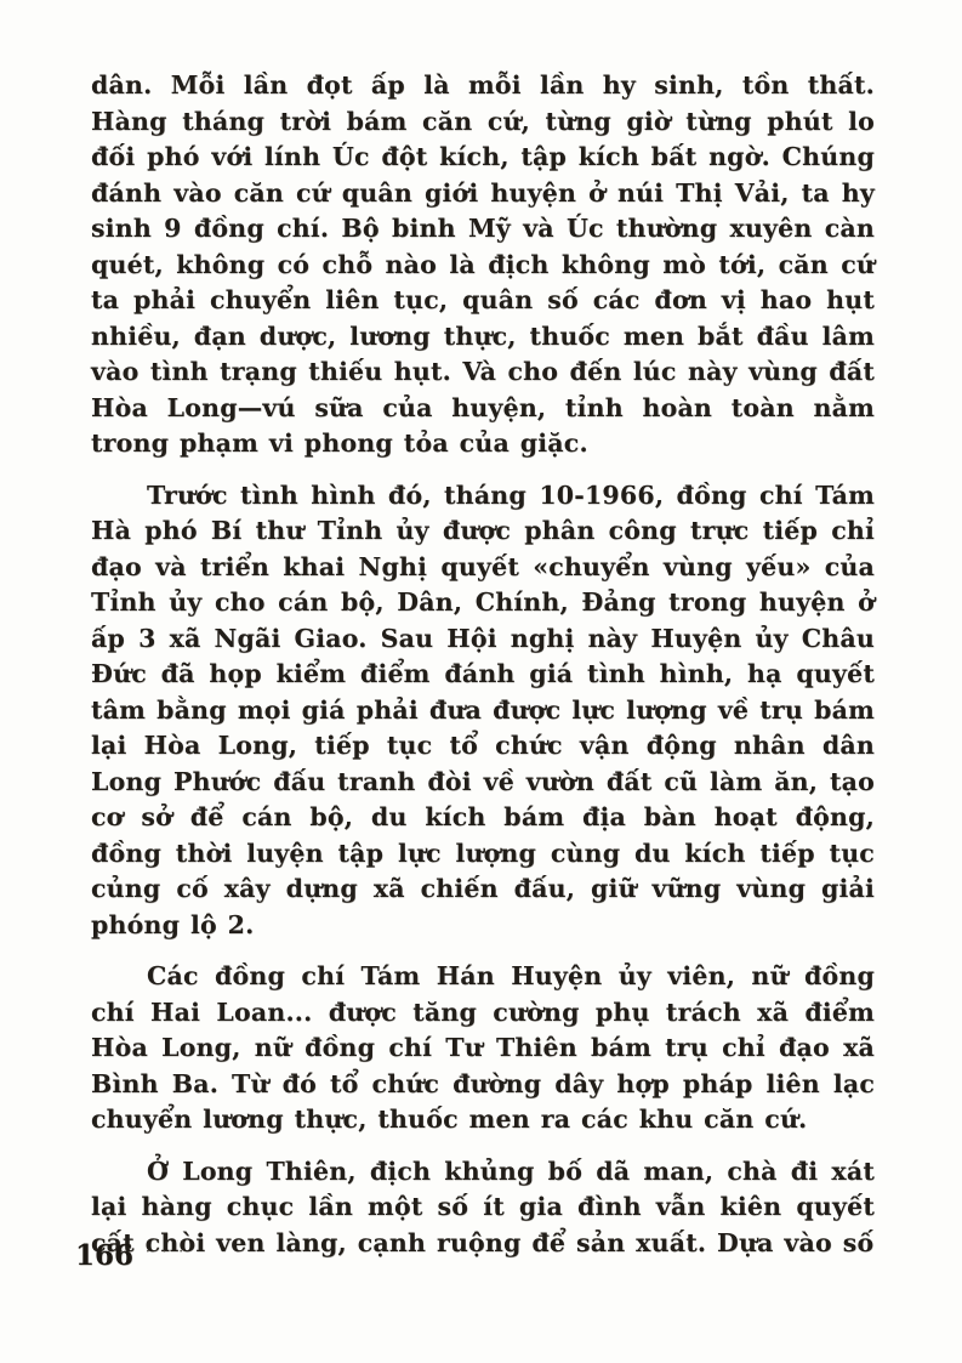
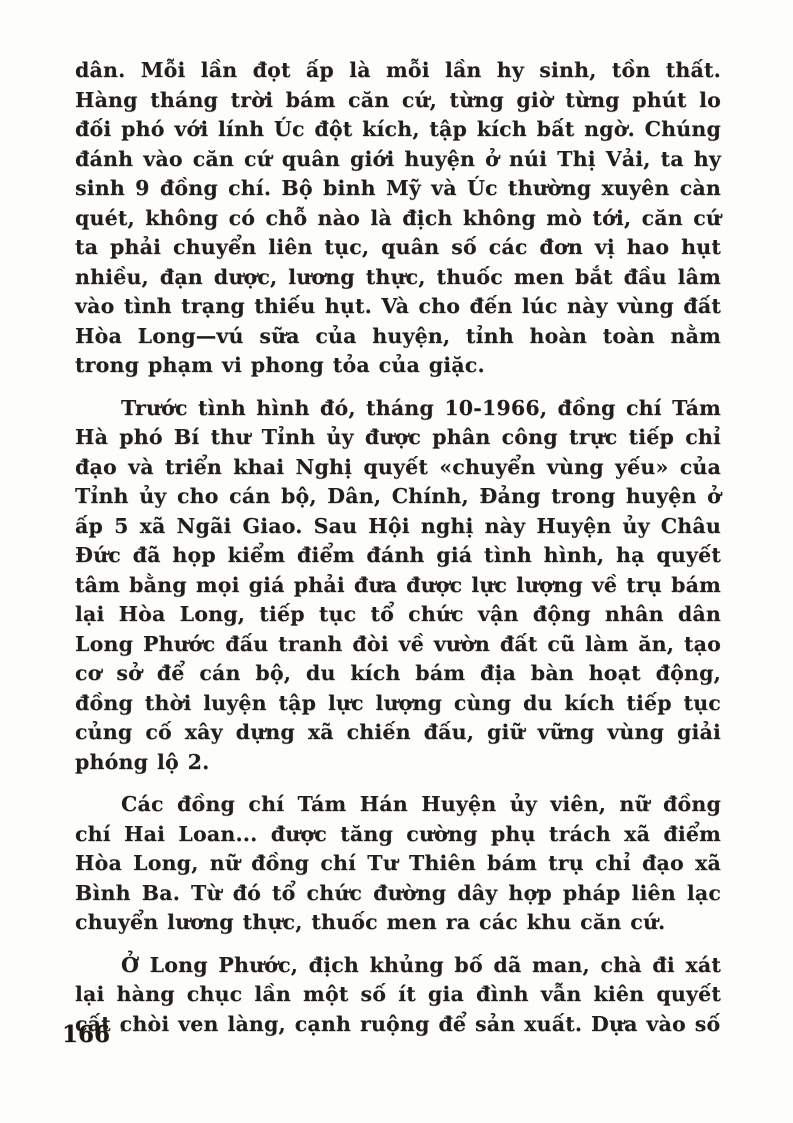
  dân. Mỗi lần đọt ấp là mỗi lần hy sinh, tồn thất. Hàng tháng trời bám căn cứ, từng giờ từng phút lo đối phó với lính Úc đột kích, tập kích bất ngờ. Chúng đánh vào căn cứ quân giới huyện ở núi Thị Vải, ta hy sinh 9 đồng chí. Bộ binh Mỹ và Úc thường xuyên càn quét, không có chỗ nào là địch không mò tới, căn cứ ta phải chuyển liên tục, quân số các đơn vị hao hụt nhiều, đạn dược, lương thực, thuốc men bắt đầu lâm vào tình trạng thiếu hụt. Và cho đến lúc này vùng đất Hòa Long—vú sữa của huyện, tỉnh hoàn toàn nằm trong phạm vi phong tỏa của giặc.
- Trước tình hình đó, tháng 10-1966, đồng chí Tám Hà phó Bí thư Tỉnh ủy được phân công trực tiếp chỉ đạo và triển khai Nghị quyết «chuyển vùng yếu» của Tỉnh ủy cho cán bộ, Dân, Chính, Đảng trong huyện ở ấp 3 xã Ngãi Giao. Sau Hội nghị này Huyện ủy Châu Đức đã họp kiểm điểm đánh giá tình hình, hạ quyết tâm bằng mọi giá phải đưa được lực lượng về trụ bám lại Hòa Long, tiếp tục tổ chức vận động nhân dân Long Phước đấu tranh đòi về vườn đất cũ làm ăn, tạo cơ sở để cán bộ, du kích bám địa bàn hoạt động, đồng thời luyện tập lực lượng cùng du kích tiếp tục củng cố xây dựng xã chiến đấu, giữ vững vùng giải phóng lộ 2.
+ Trước tình hình đó, tháng 10-1966, đồng chí Tám Hà phó Bí thư Tỉnh ủy được phân công trực tiếp chỉ đạo và triển khai Nghị quyết «chuyển vùng yếu» của Tỉnh ủy cho cán bộ, Dân, Chính, Đảng trong huyện ở ấp 5 xã Ngãi Giao. Sau Hội nghị này Huyện ủy Châu Đức đã họp kiểm điểm đánh giá tình hình, hạ quyết tâm bằng mọi giá phải đưa được lực lượng về trụ bám lại Hòa Long, tiếp tục tổ chức vận động nhân dân Long Phước đấu tranh đòi về vườn đất cũ làm ăn, tạo cơ sở để cán bộ, du kích bám địa bàn hoạt động, đồng thời luyện tập lực lượng cùng du kích tiếp tục củng cố xây dựng xã chiến đấu, giữ vững vùng giải phóng lộ 2.
  Các đồng chí Tám Hán Huyện ủy viên, nữ đồng chí Hai Loan... được tăng cường phụ trách xã điểm Hòa Long, nữ đồng chí Tư Thiên bám trụ chỉ đạo xã Bình Ba. Từ đó tổ chức đường dây hợp pháp liên lạc chuyển lương thực, thuốc men ra các khu căn cứ.
- Ở Long Thiên, địch khủng bố dã man, chà đi xát lại hàng chục lần một số ít gia đình vẫn kiên quyết cất chòi ven làng, cạnh ruộng để sản xuất. Dựa vào số
+ Ở Long Phước, địch khủng bố dã man, chà đi xát lại hàng chục lần một số ít gia đình vẫn kiên quyết cất chòi ven làng, cạnh ruộng để sản xuất. Dựa vào số
  166
  · · ·
